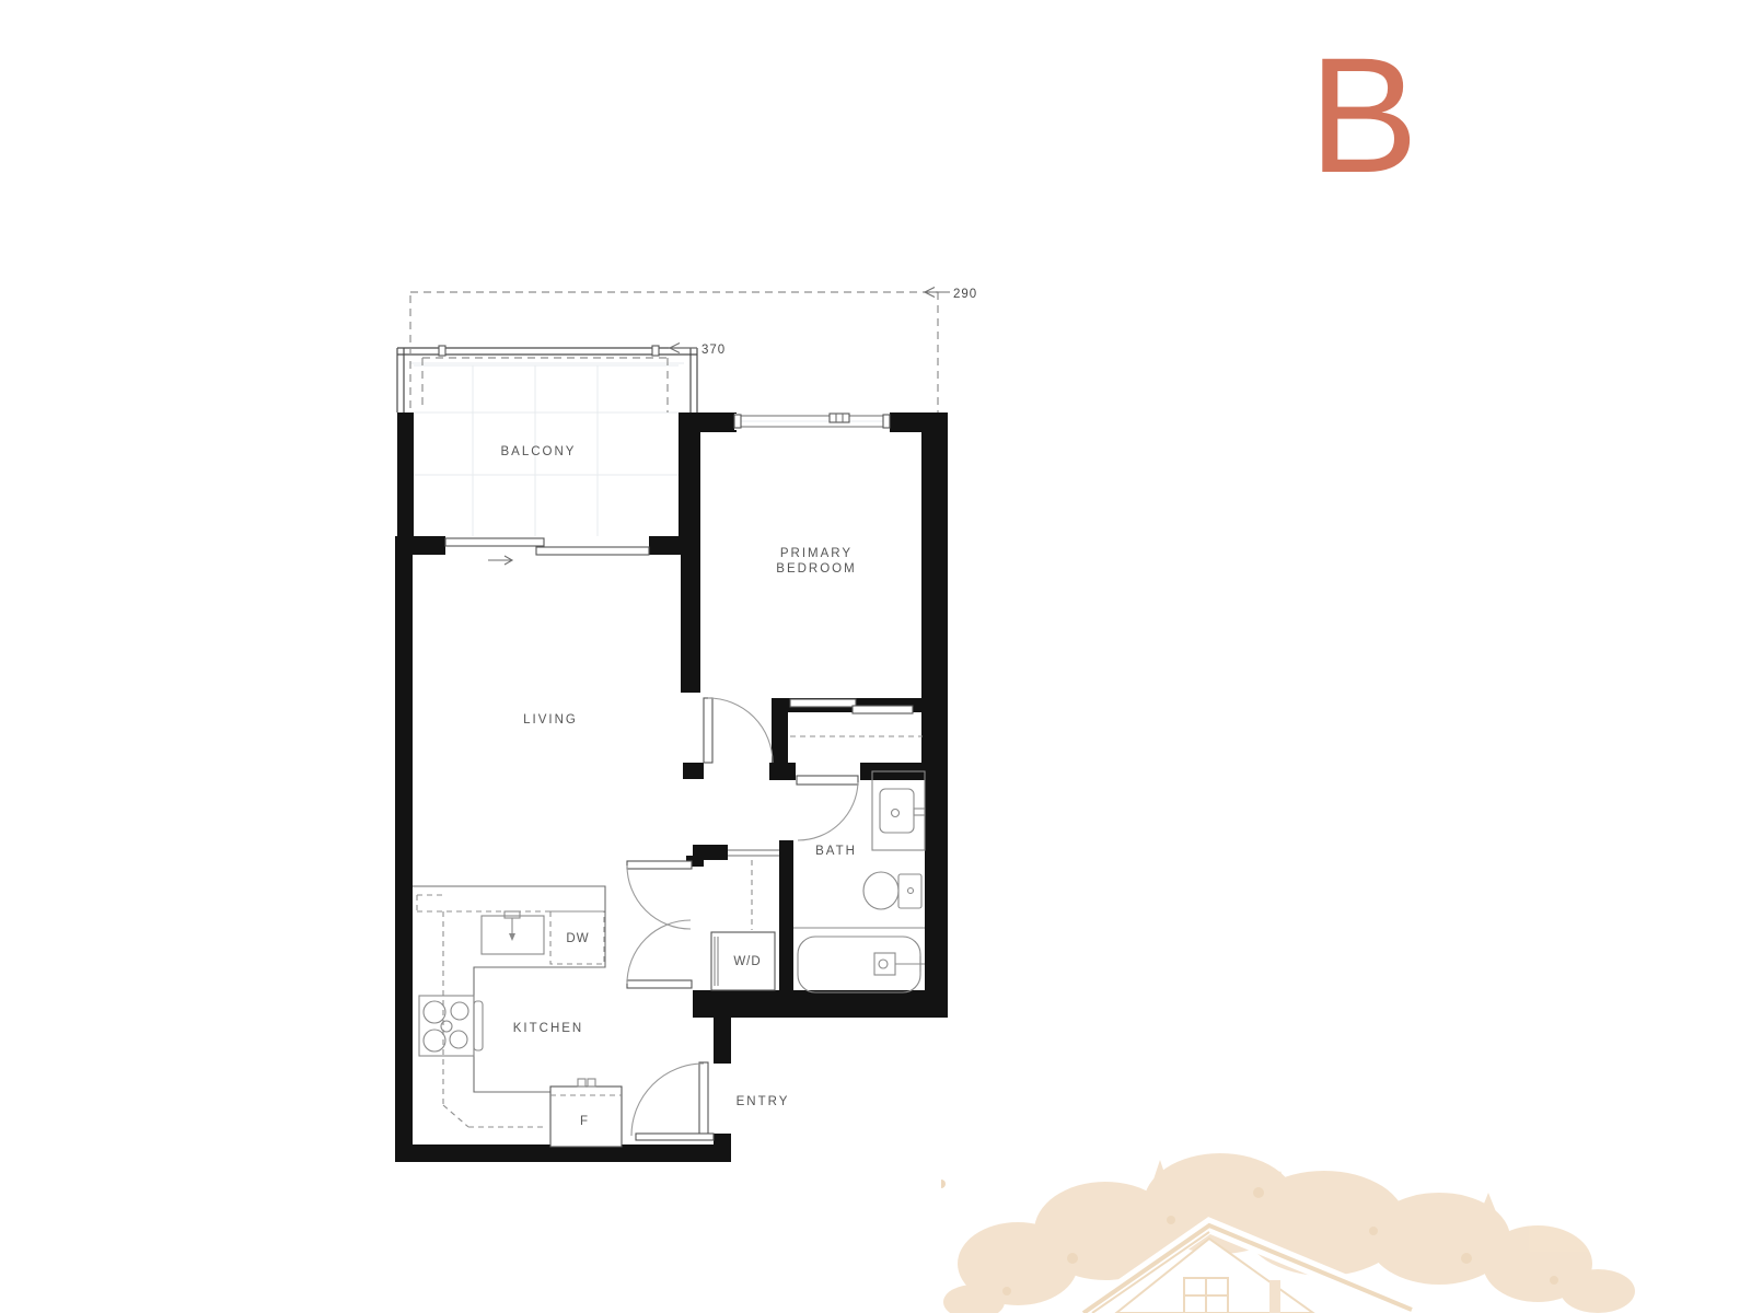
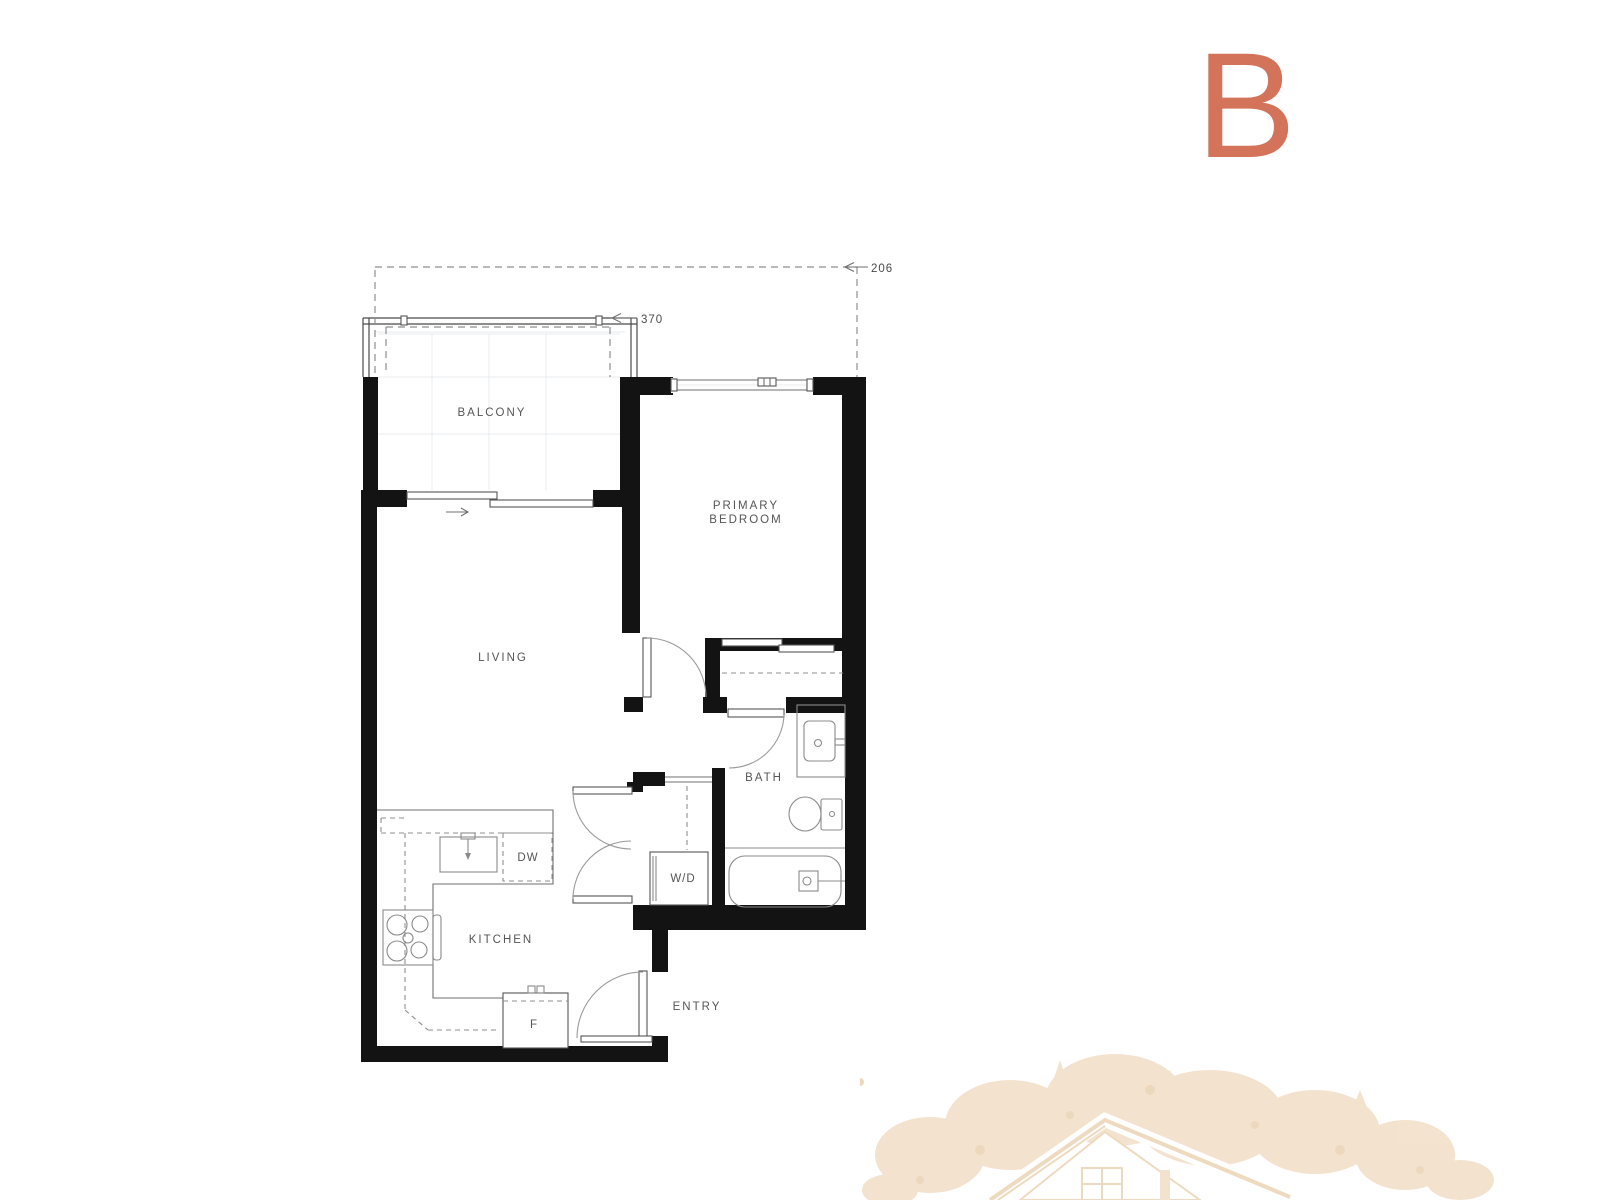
  B
- 290
+ 206
  370
  BALCONY
  PRIMARY
  BEDROOM
  LIVING
  BATH
  KITCHEN
  ENTRY
  W/D
  DW
  F
